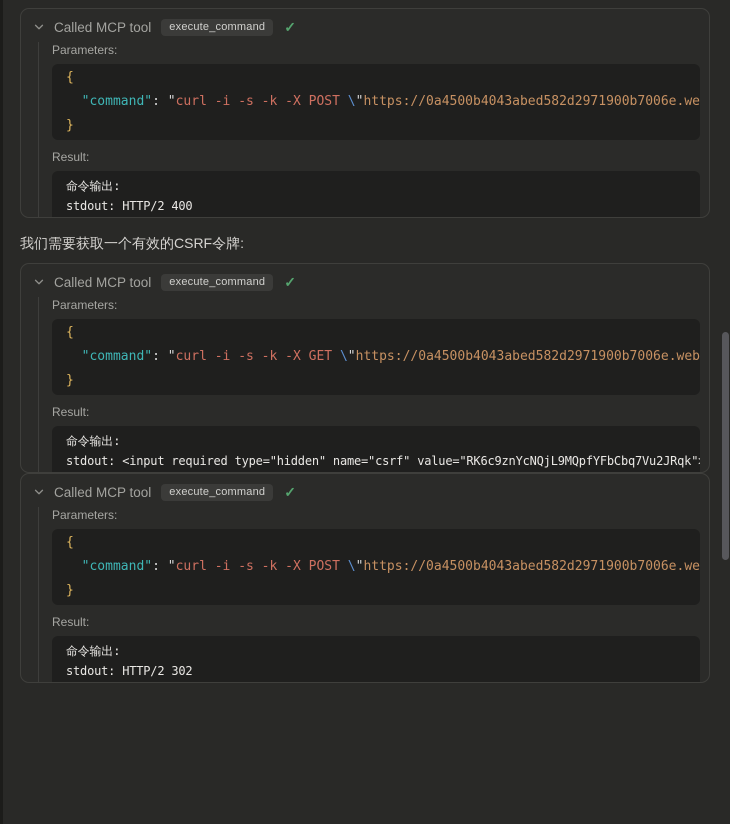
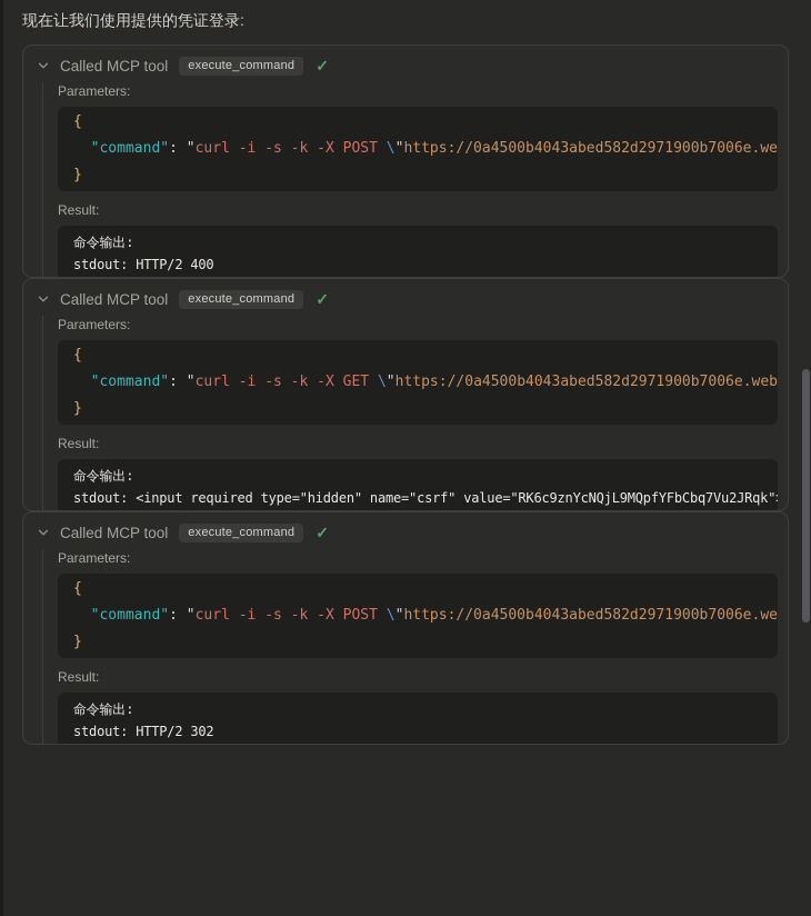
+ 现在让我们使用提供的凭证登录:
  Called MCP tool
  execute_command
  ✓
  Parameters:
  { "command": "curl -i -s -k -X POST \"https://0a4500b4043abed582d2971900b7006e.we }
  Result:
- 我们需要获取一个有效的CSRF令牌:
  Called MCP tool
  execute_command
  ✓
  Parameters:
  { "command": "curl -i -s -k -X GET \"https://0a4500b4043abed582d2971900b7006e.web }
  Result:
  命令输出: stdout: <input required type="hidden" name="csrf" value="RK6c9znYcNQjL9MQpfYFbCbq7Vu2JRqk"
  Called MCP tool
  execute_command
  ✓
  Parameters:
  { "command": "curl -i -s -k -X POST \"https://0a4500b4043abed582d2971900b7006e.we }
  Result:
